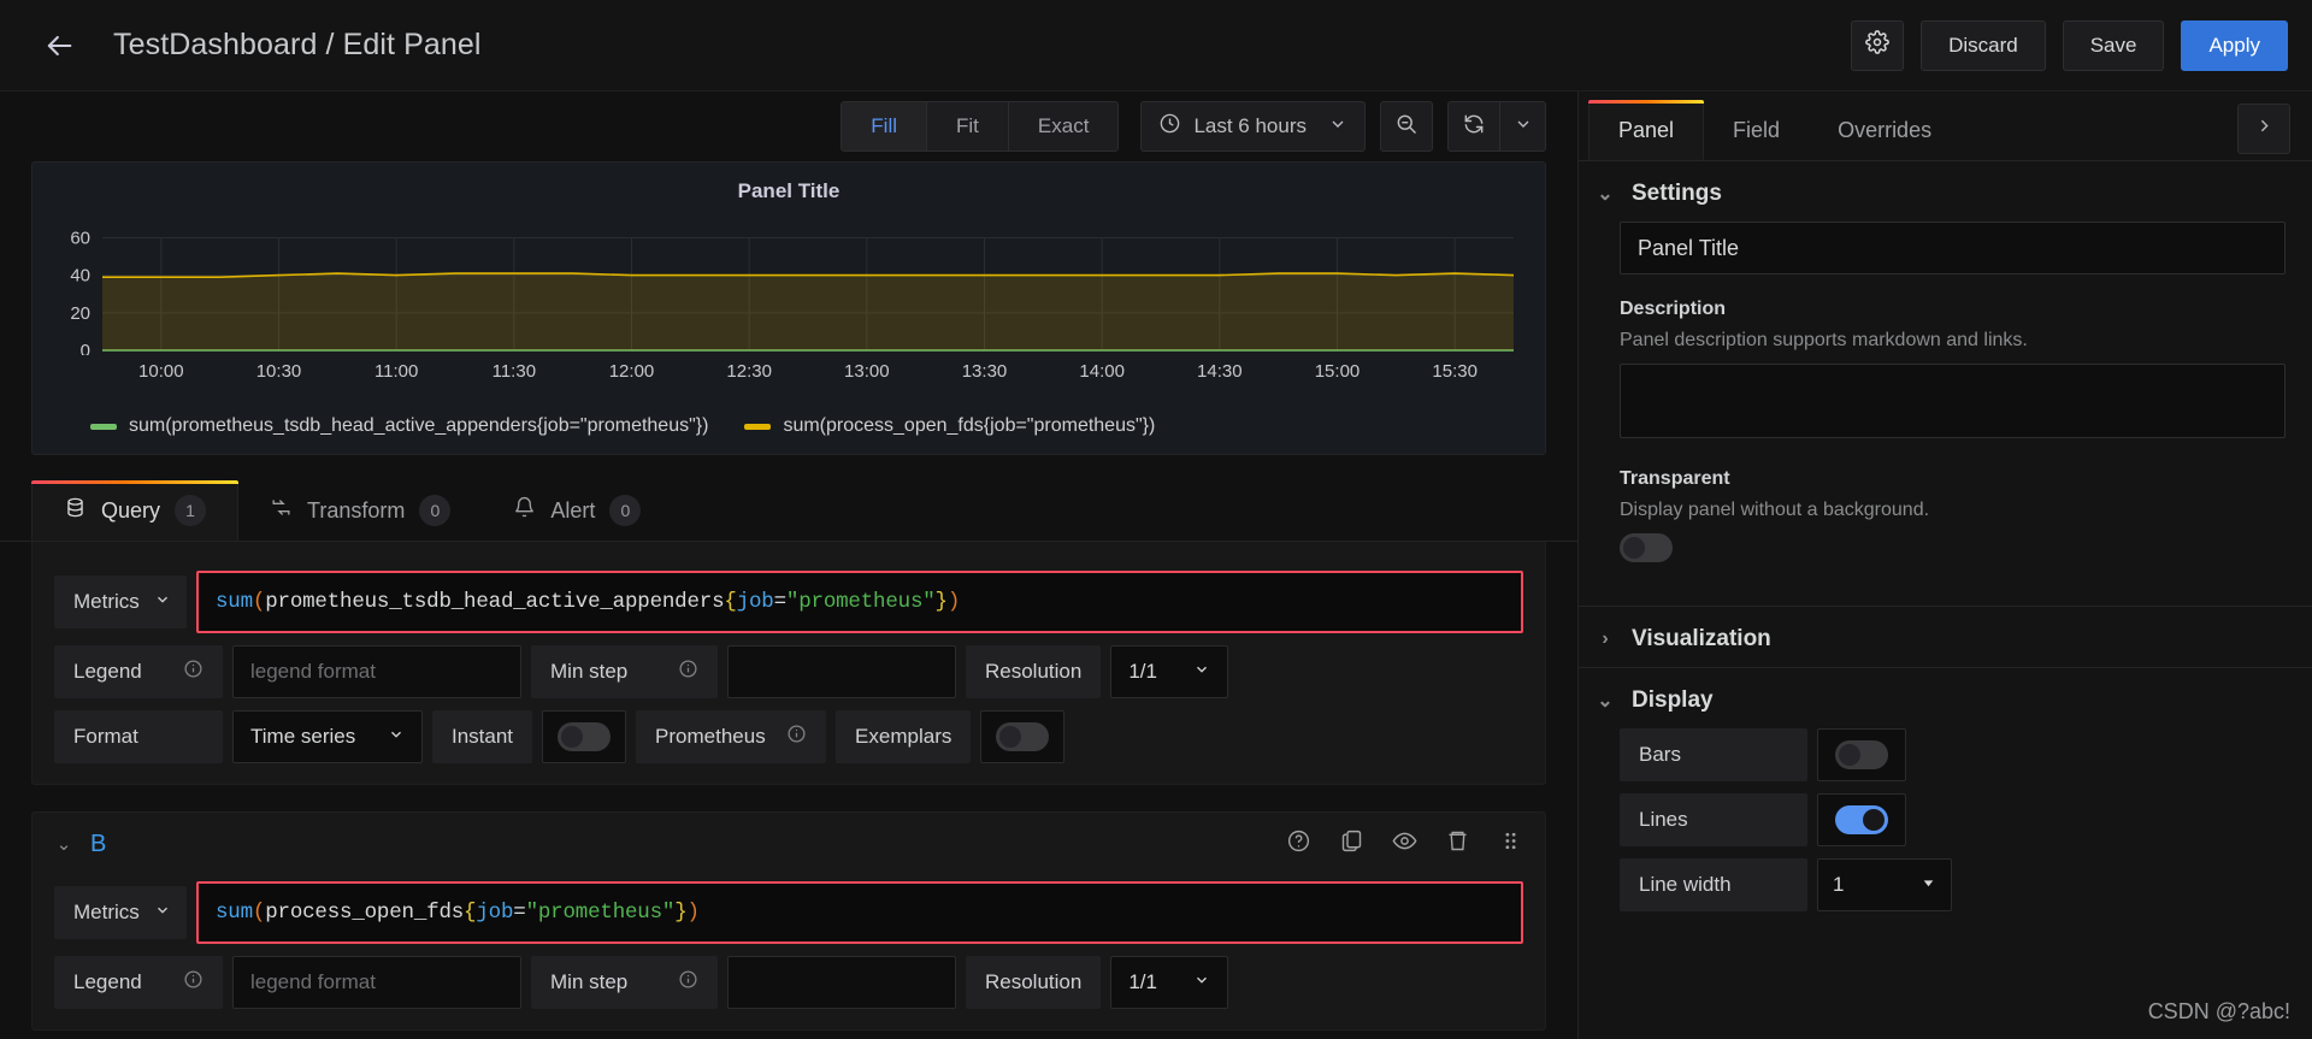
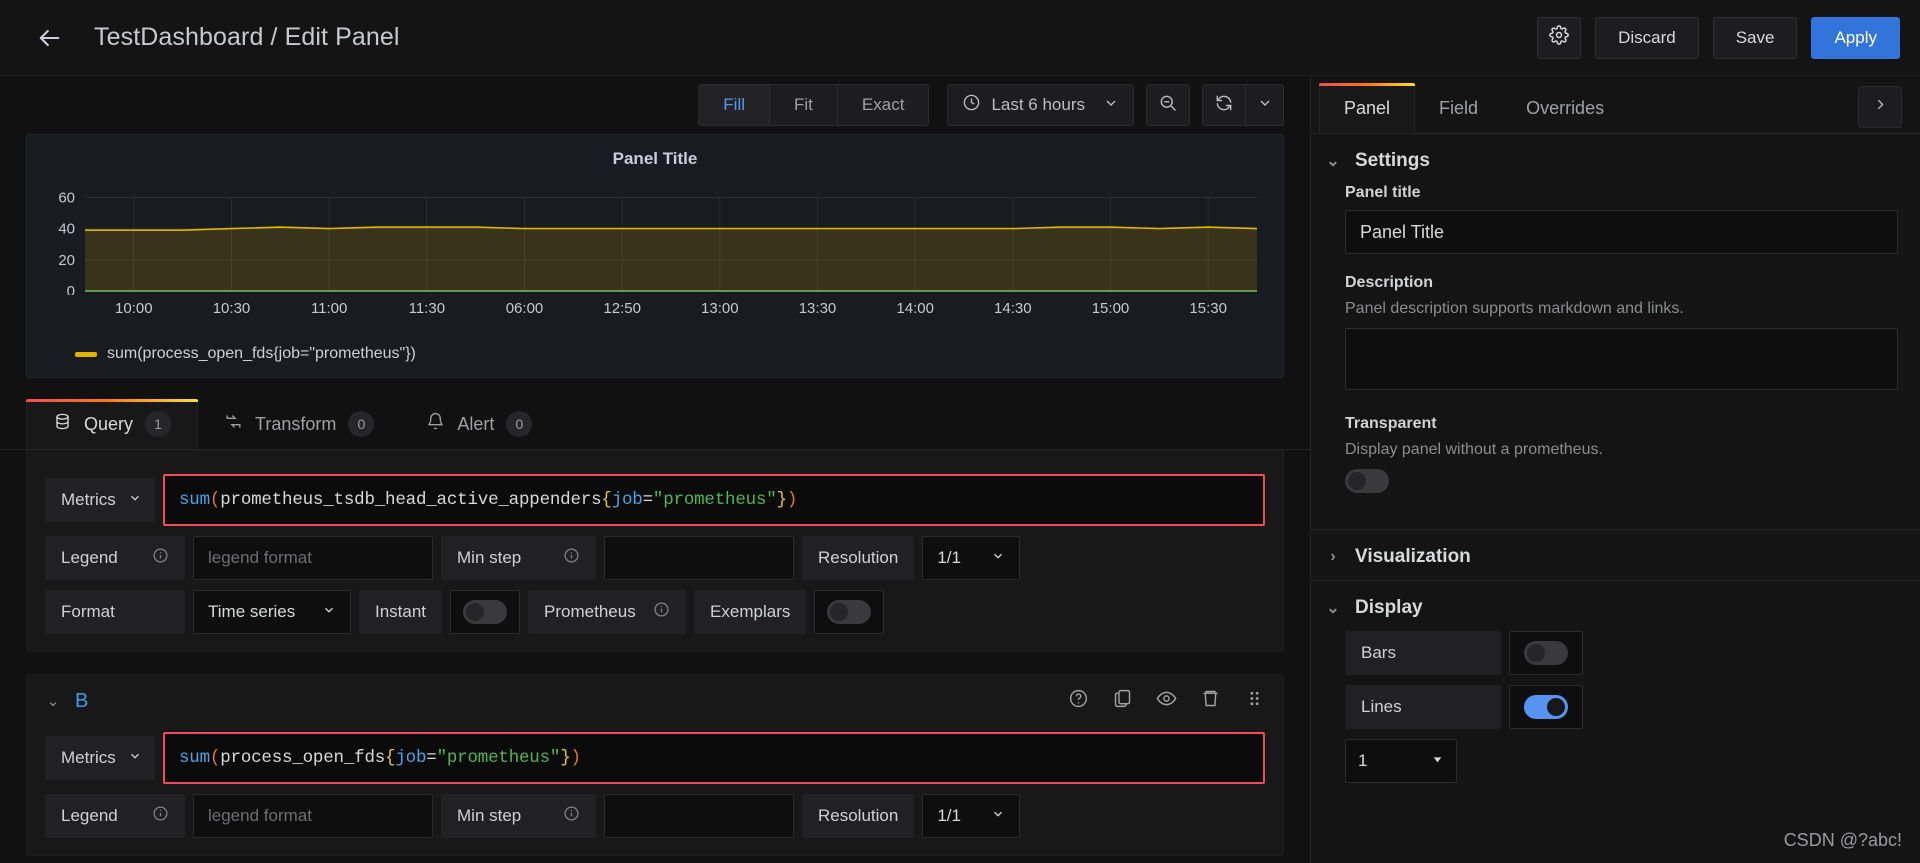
  TestDashboard / Edit Panel
  Discard
  Save
  Apply
  Fill
  Fit
  Exact
  Last 6 hours
  Panel Title
  0
  20
  40
  60
  10:00
  10:30
  11:00
  11:30
- 12:00
+ 06:00
- 12:30
+ 12:50
  13:00
  13:30
  14:00
  14:30
  15:00
  15:30
- sum(prometheus_tsdb_head_active_appenders{job="prometheus"})
  sum(process_open_fds{job="prometheus"})
  Query
  1
  Transform
  0
  Alert
  0
  Metrics
  sum
  (
  prometheus_tsdb_head_active_appenders
  {
  job
  =
  "prometheus"
  }
  )
  Legend
  legend format
  Min step
  Resolution
  1/1
  Format
  Time series
  Instant
  Prometheus
  Exemplars
  ⌄
  B
  Metrics
  sum
  (
  process_open_fds
  {
  job
  =
  "prometheus"
  }
  )
  Legend
  legend format
  Min step
  Resolution
  1/1
  Panel
  Field
  Overrides
  ⌄
  Settings
+ Panel title
  Panel Title
  Description
  Panel description supports markdown and links.
  Transparent
- Display panel without a background.
+ Display panel without a prometheus.
  ›
  Visualization
  ⌄
  Display
  Bars
  Lines
- Line width
  1
  CSDN @?abc!
